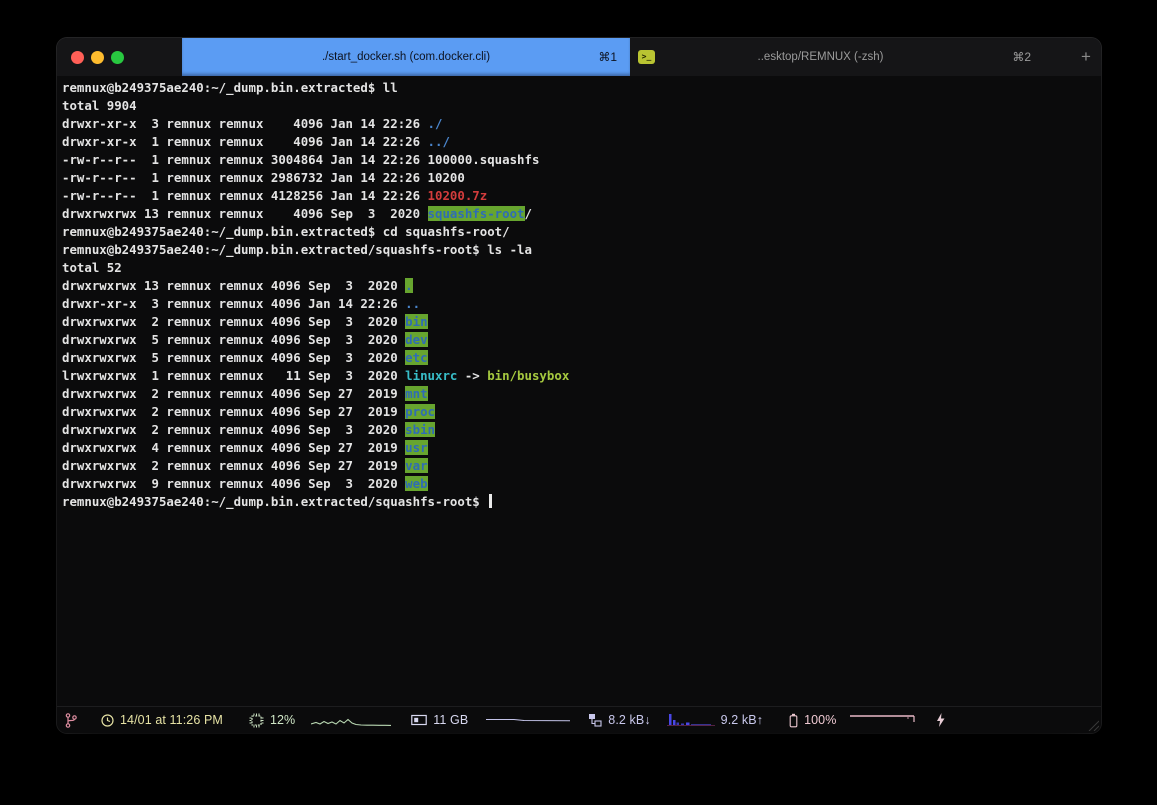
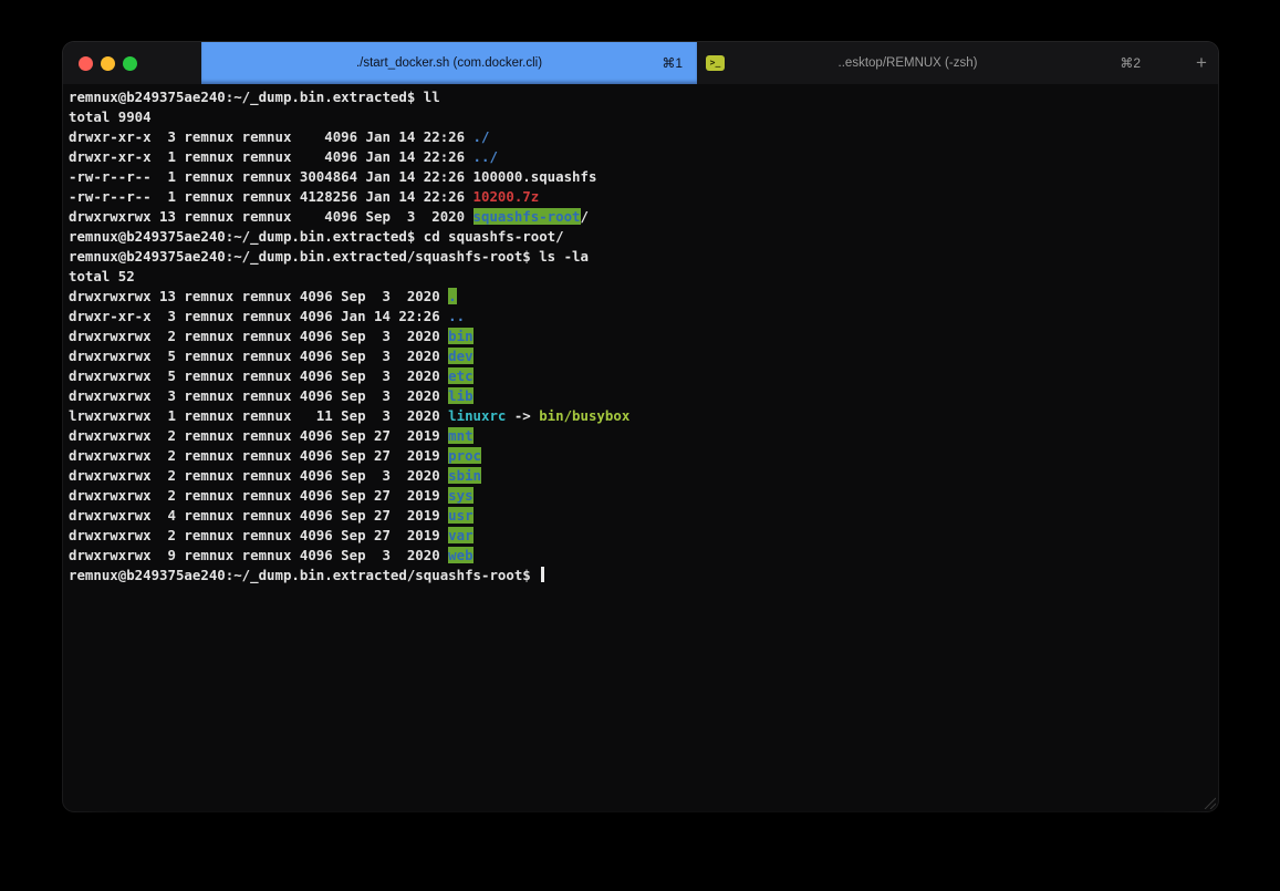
  ./start_docker.sh (com.docker.cli)
  ⌘1
  >_
  ..esktop/REMNUX (-zsh)
  ⌘2
  +
  remnux@b249375ae240:~/_dump.bin.extracted$ ll
  total 9904
  drwxr-xr-x 3 remnux remnux 4096 Jan 14 22:26 ./
  drwxr-xr-x 1 remnux remnux 4096 Jan 14 22:26 ../
  -rw-r--r-- 1 remnux remnux 3004864 Jan 14 22:26 100000.squashfs
- -rw-r--r-- 1 remnux remnux 2986732 Jan 14 22:26 10200
  -rw-r--r-- 1 remnux remnux 4128256 Jan 14 22:26 10200.7z
  drwxrwxrwx 13 remnux remnux 4096 Sep 3 2020 squashfs-root/
  remnux@b249375ae240:~/_dump.bin.extracted$ cd squashfs-root/
  remnux@b249375ae240:~/_dump.bin.extracted/squashfs-root$ ls -la
  total 52
  drwxrwxrwx 13 remnux remnux 4096 Sep 3 2020 .
  drwxr-xr-x 3 remnux remnux 4096 Jan 14 22:26 ..
  drwxrwxrwx 2 remnux remnux 4096 Sep 3 2020 bin
  drwxrwxrwx 5 remnux remnux 4096 Sep 3 2020 dev
  drwxrwxrwx 5 remnux remnux 4096 Sep 3 2020 etc
+ drwxrwxrwx 3 remnux remnux 4096 Sep 3 2020 lib
  lrwxrwxrwx 1 remnux remnux 11 Sep 3 2020 linuxrc -> bin/busybox
  drwxrwxrwx 2 remnux remnux 4096 Sep 27 2019 mnt
  drwxrwxrwx 2 remnux remnux 4096 Sep 27 2019 proc
  drwxrwxrwx 2 remnux remnux 4096 Sep 3 2020 sbin
+ drwxrwxrwx 2 remnux remnux 4096 Sep 27 2019 sys
  drwxrwxrwx 4 remnux remnux 4096 Sep 27 2019 usr
  drwxrwxrwx 2 remnux remnux 4096 Sep 27 2019 var
  drwxrwxrwx 9 remnux remnux 4096 Sep 3 2020 web
  remnux@b249375ae240:~/_dump.bin.extracted/squashfs-root$
- 14/01 at 11:26 PM
- 12%
- 11 GB
- 8.2 kB↓
- 9.2 kB↑
- 100%
